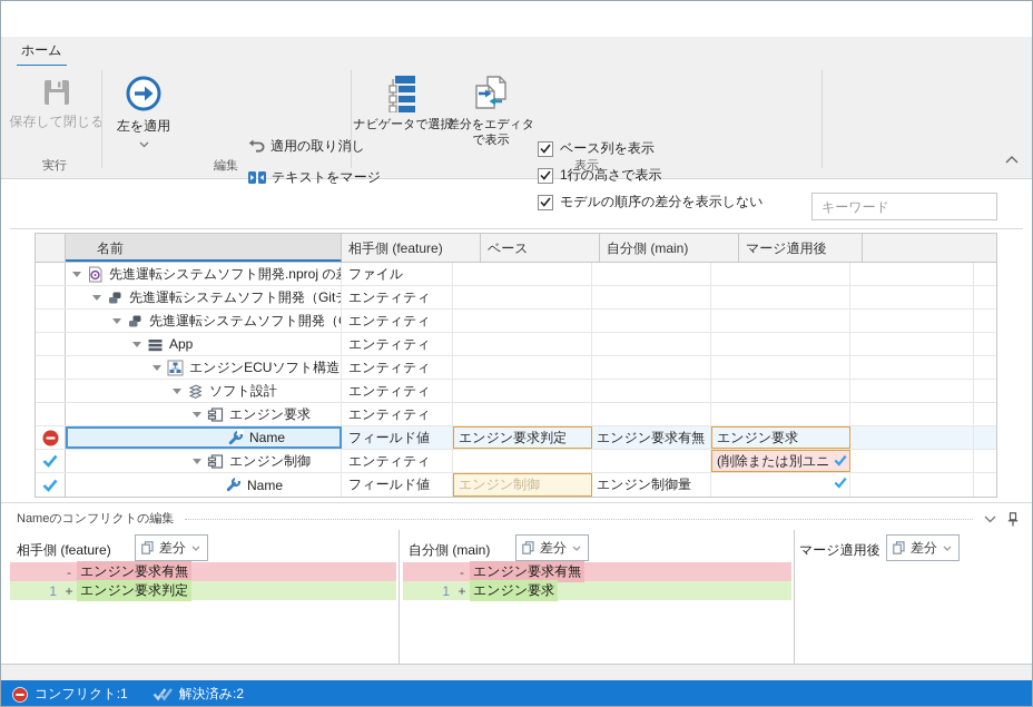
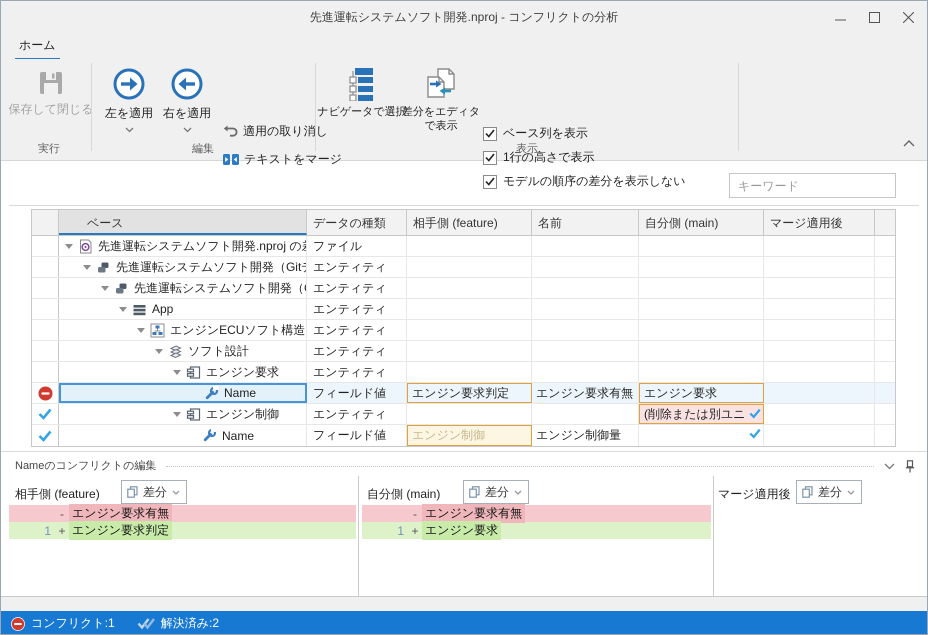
+ 先進運転システムソフト開発.nproj - コンフリクトの分析
  ホーム
  保存して閉じる
  実行
  左を適用
+ 右を適用
  適用の取り消し
  テキストをマージ
  編集
  ナビゲータで選択
  差分をエディタ
  で表示
  ベース列を表示
  1行の高さで表示
  モデルの順序の差分を表示しない
  表示
  キーワード
- 名前
+ ベース
+ データの種類
  相手側 (feature)
- ベース
+ 名前
  自分側 (main)
  マージ適用後
  先進運転システムソフト開発.nproj の
  ファイル
  先進運転システムソフト開発（Git
  エンティティ
  先進運転システムソフト開発（
  エンティティ
  App
  エンティティ
  エンジンECUソフト構造
  エンティティ
  ソフト設計
  エンティティ
  エンジン要求
  エンティティ
  Name
  フィールド値
  エンジン要求判定
  エンジン要求有無
  エンジン要求
  エンジン制御
  エンティティ
  Name
  フィールド値
  エンジン制御
  エンジン制御量
  Nameのコンフリクトの編集
  相手側 (feature)
  差分
  -
  エンジン要求有無
  1
  +
  エンジン要求判定
  自分側 (main)
  差分
  -
  エンジン要求有無
  1
  +
  エンジン要求
  マージ適用後
  差分
  コンフリクト:1
  解決済み:2
